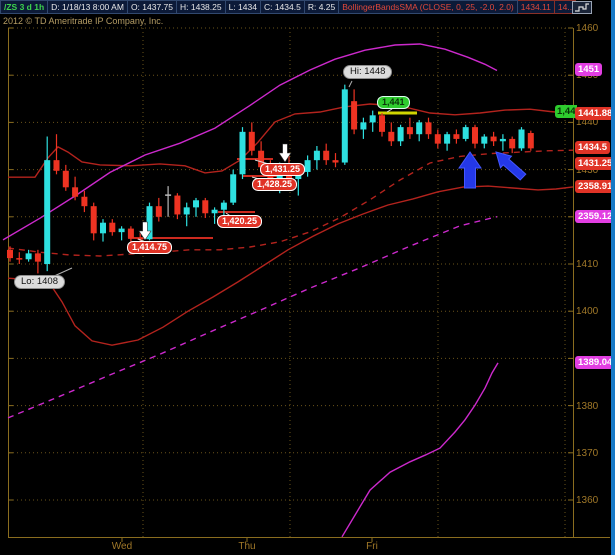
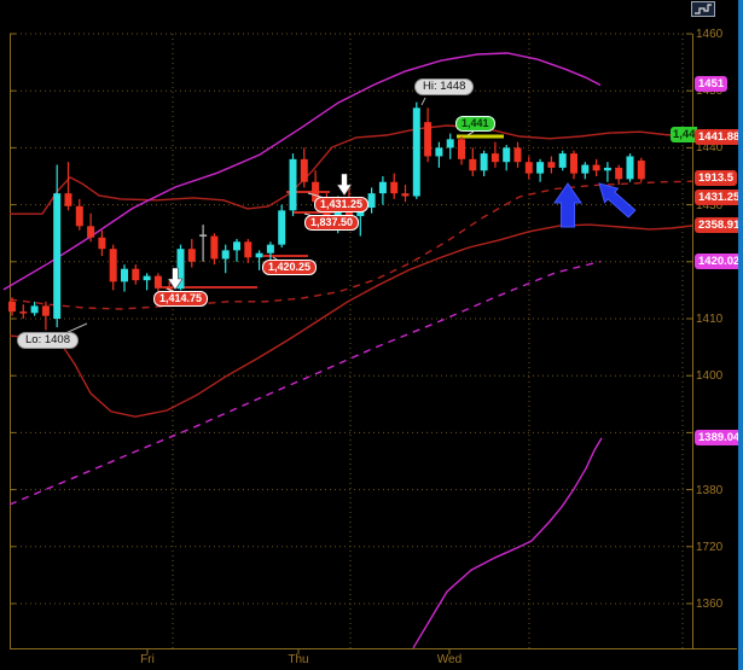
- /ZS 3 d 1h
- D: 1/18/13 8:00 AM
- O: 1437.75
- H: 1438.25
- L: 1434
- C: 1434.5
- R: 4.25
- BollingerBandsSMA (CLOSE, 0, 25, -2.0, 2.0)
- 1434.11
- 14..
- 2012 © TD Ameritrade IP Company, Inc.
- Wed
+ Fri
  Thu
- Fri
+ Wed
  1460
  1440
  1430
  1410
  1400
  1380
- 1370
+ 1720
  1360
  1451
  1441.88
- 1434.5
+ 1913.5
  1431.25
  2358.91
- 2359.12
+ 1420.02
  1389.04
  1,44
  1,414.75
  1,420.25
  1,431.25
- 1,428.25
+ 1,837.50
  1,441
  Lo: 1408
  Hi: 1448
